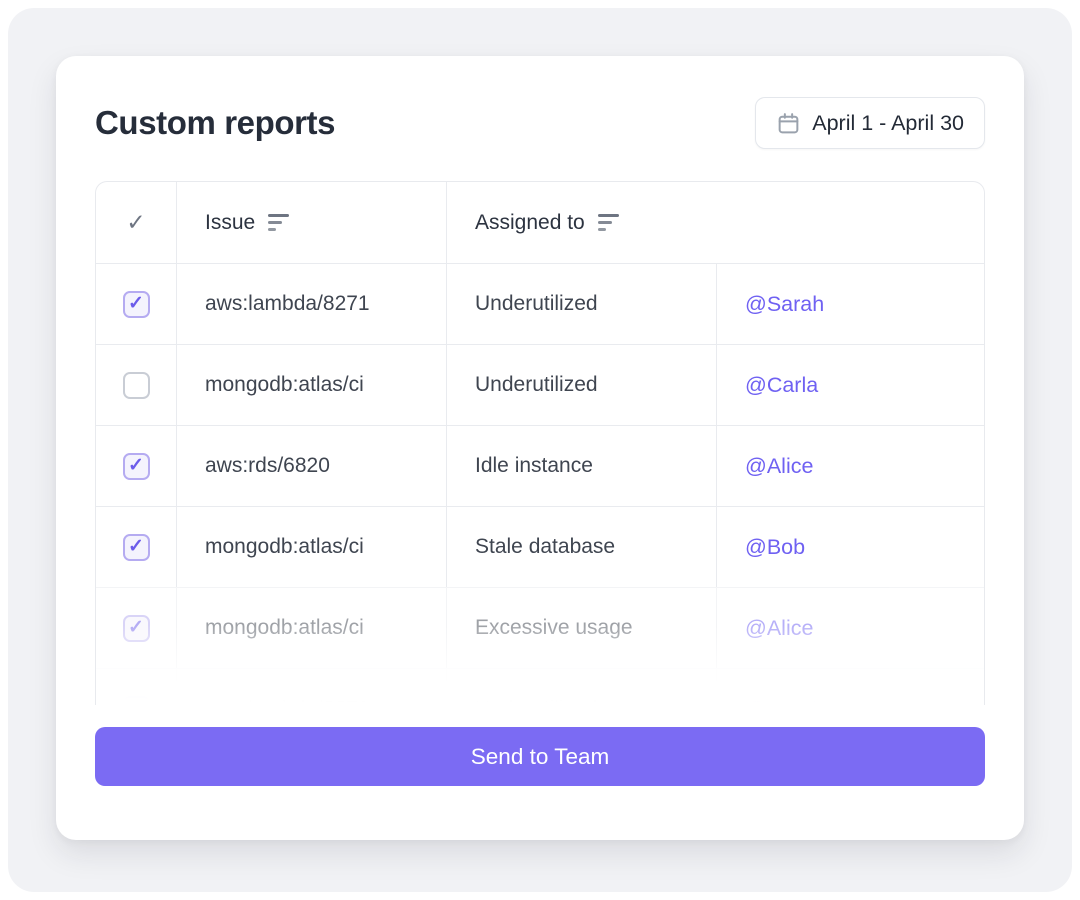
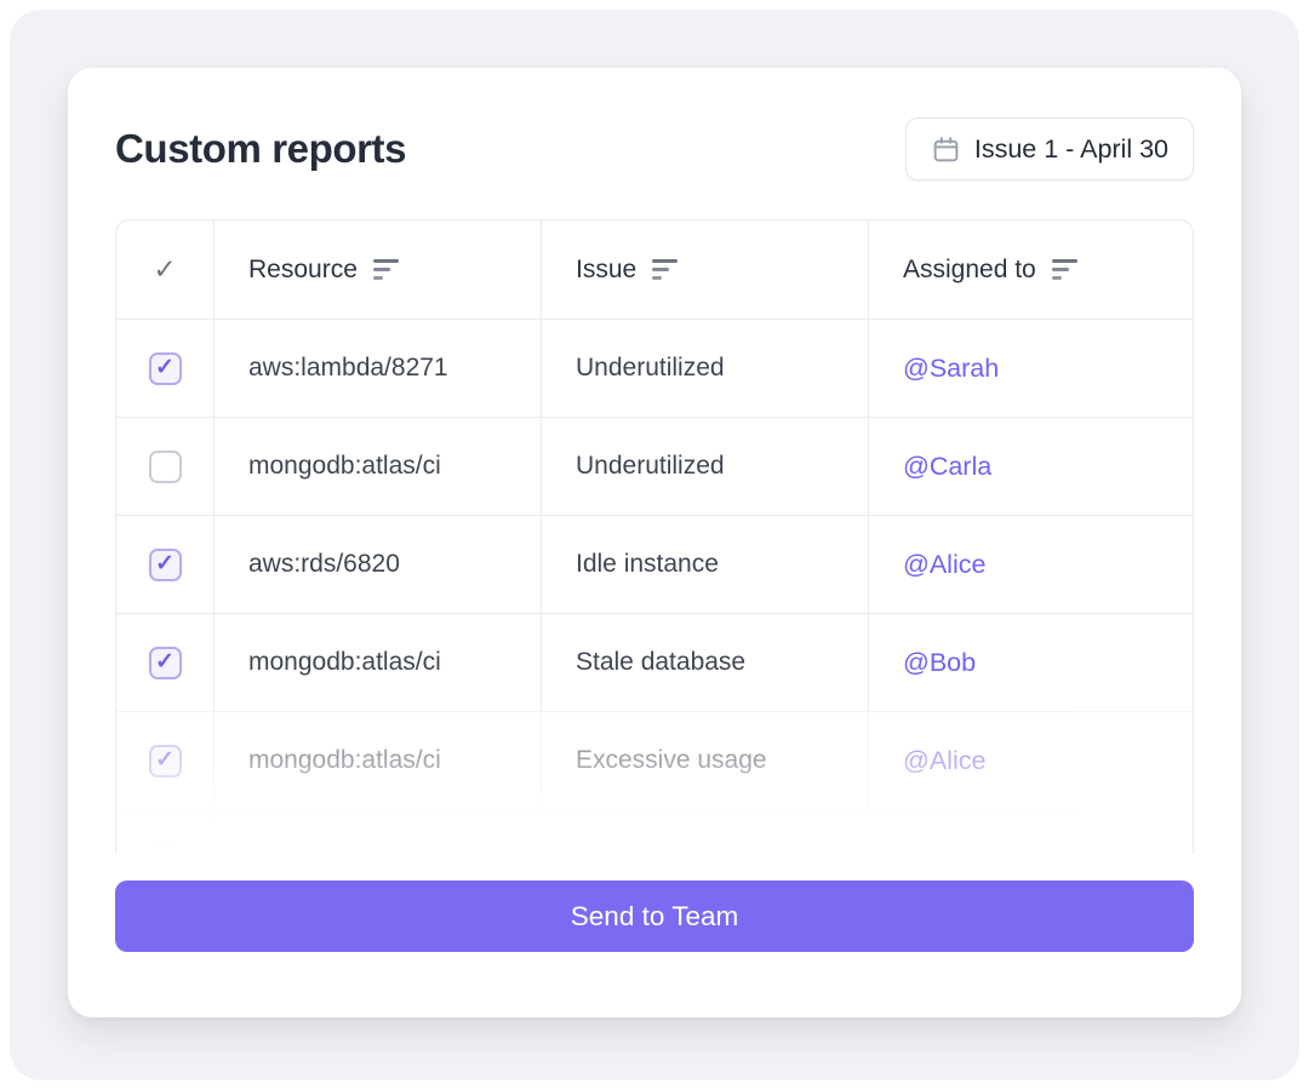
  Custom reports
- April 1 - April 30
+ Issue 1 - April 30
  ✓
+ Resource
  Issue
  Assigned to
  ✓
  aws:lambda/8271
  Underutilized
  @Sarah
  mongodb:atlas/ci
  Underutilized
  @Carla
  ✓
  aws:rds/6820
  Idle instance
  @Alice
  ✓
  mongodb:atlas/ci
  Stale database
  @Bob
  Send to Team
